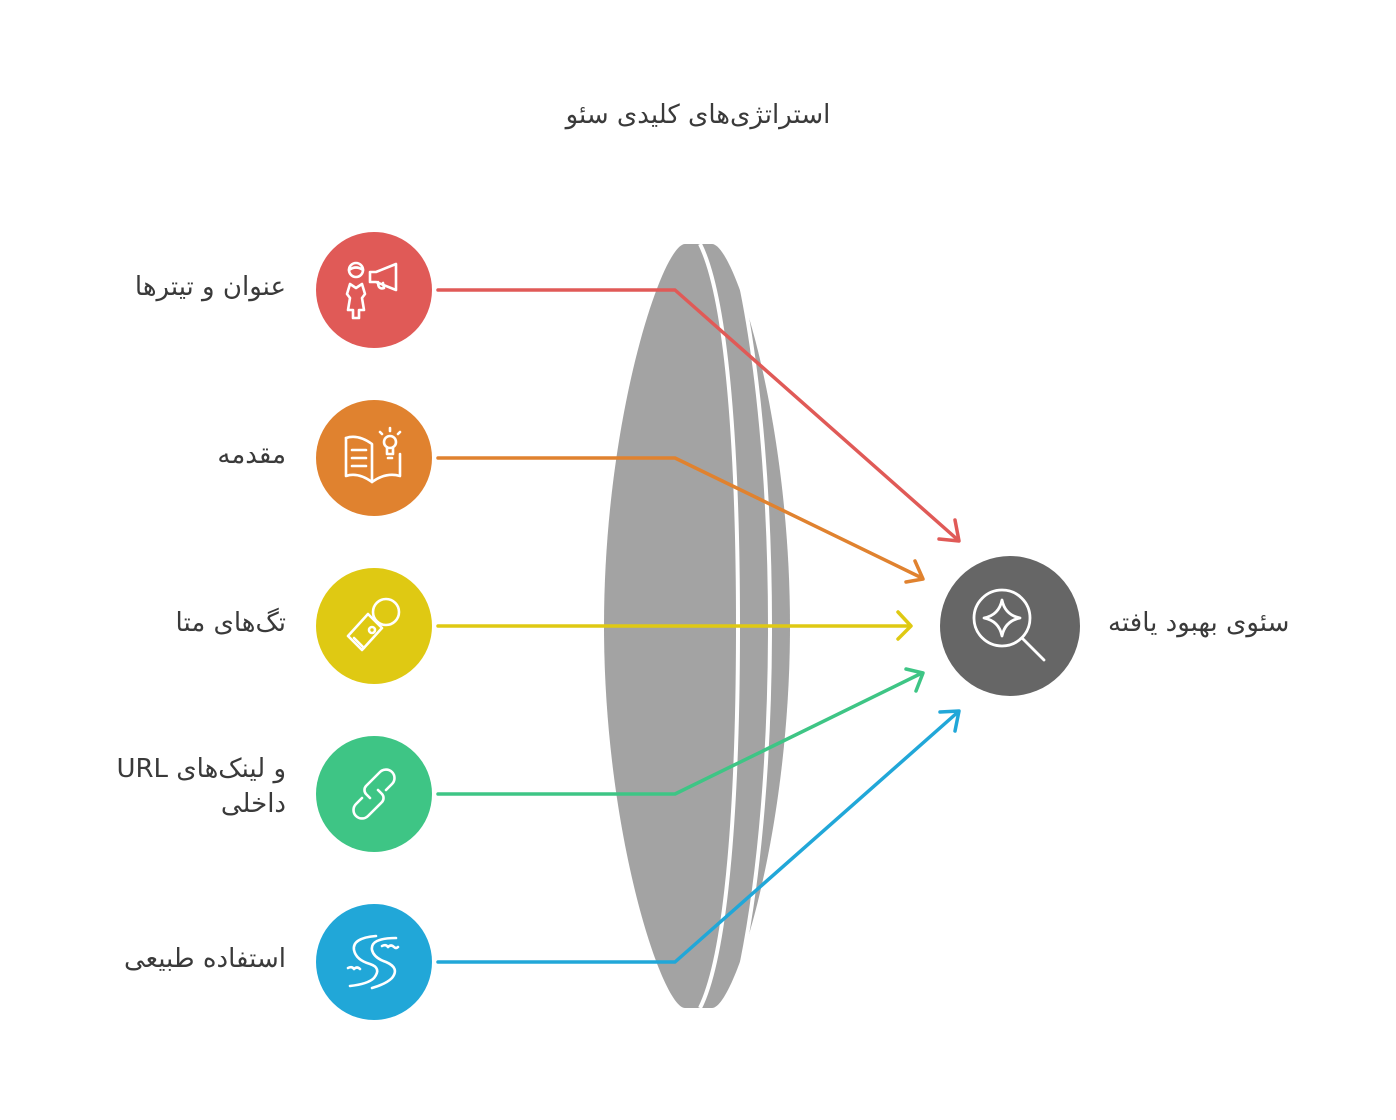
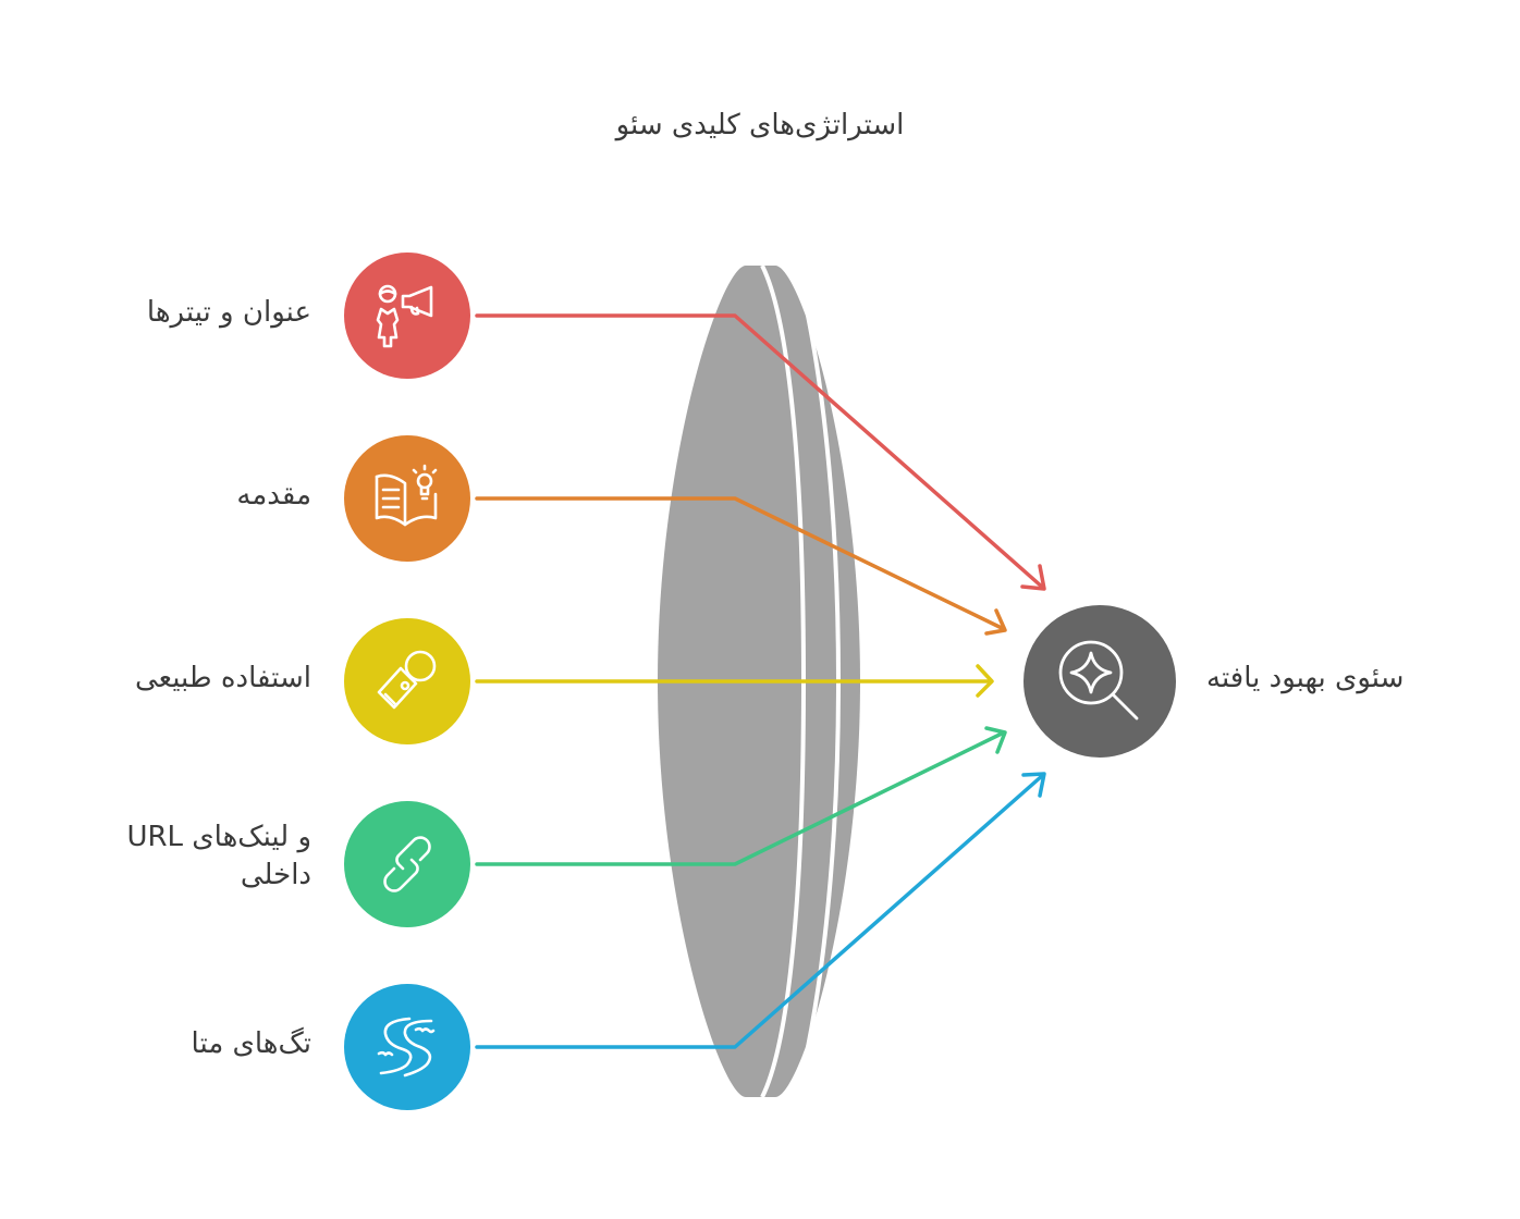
  استراتژی‌های کلیدی سئو
  عنوان و تیترها
  مقدمه
- تگ‌های متا
+ استفاده طبیعی
  و لینک‌های URL
  داخلی
- استفاده طبیعی
+ تگ‌های متا
  سئوی بهبود یافته
